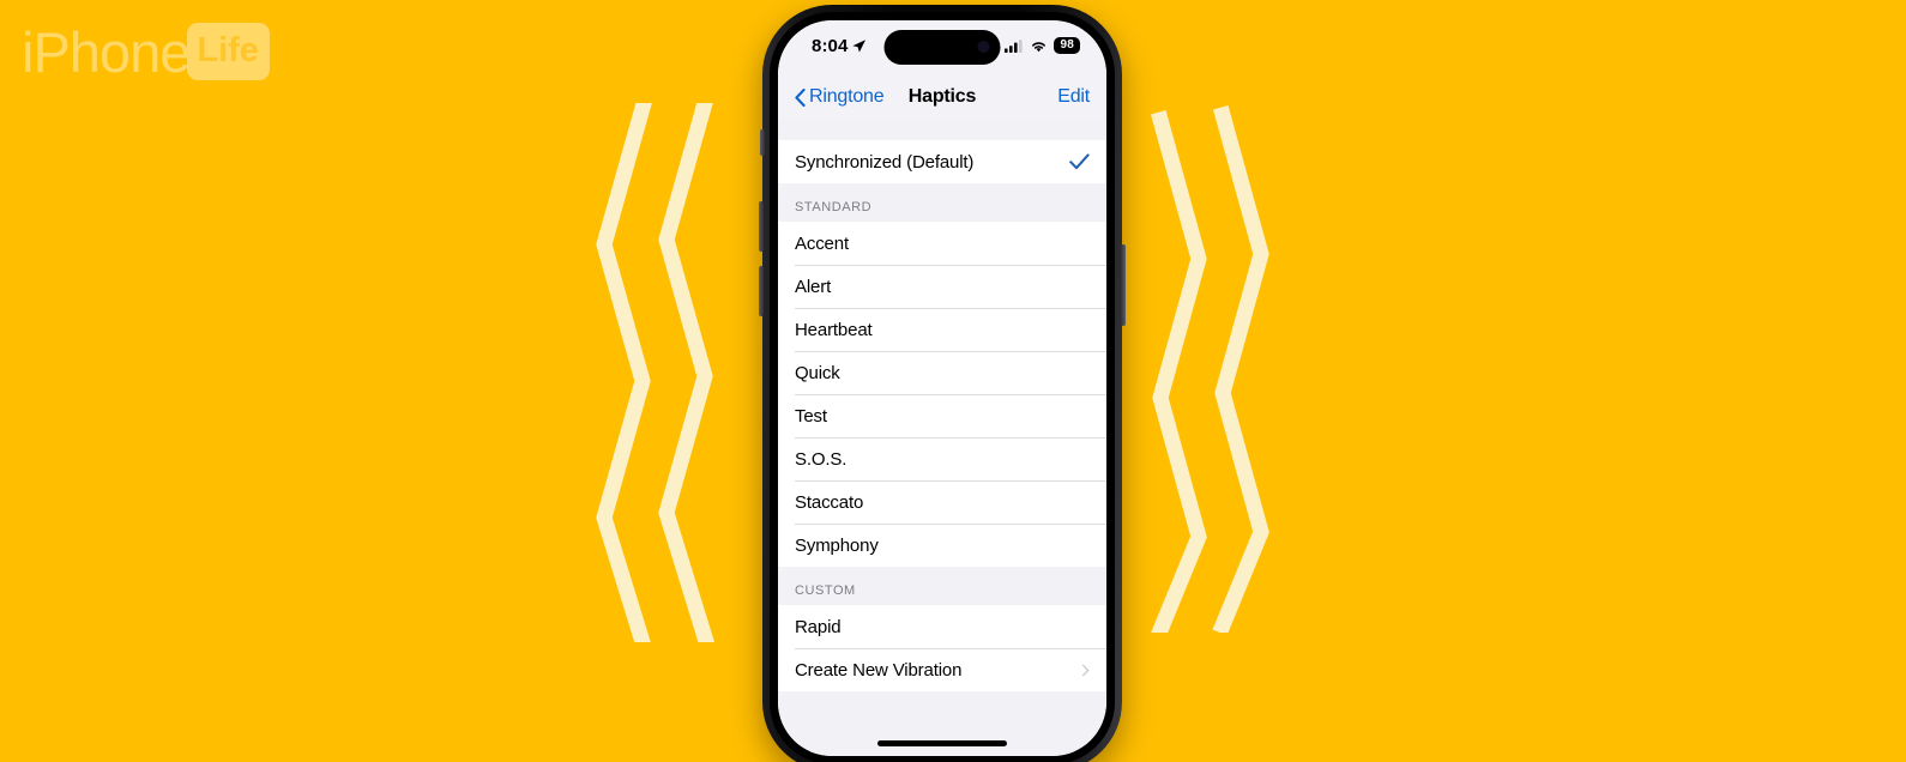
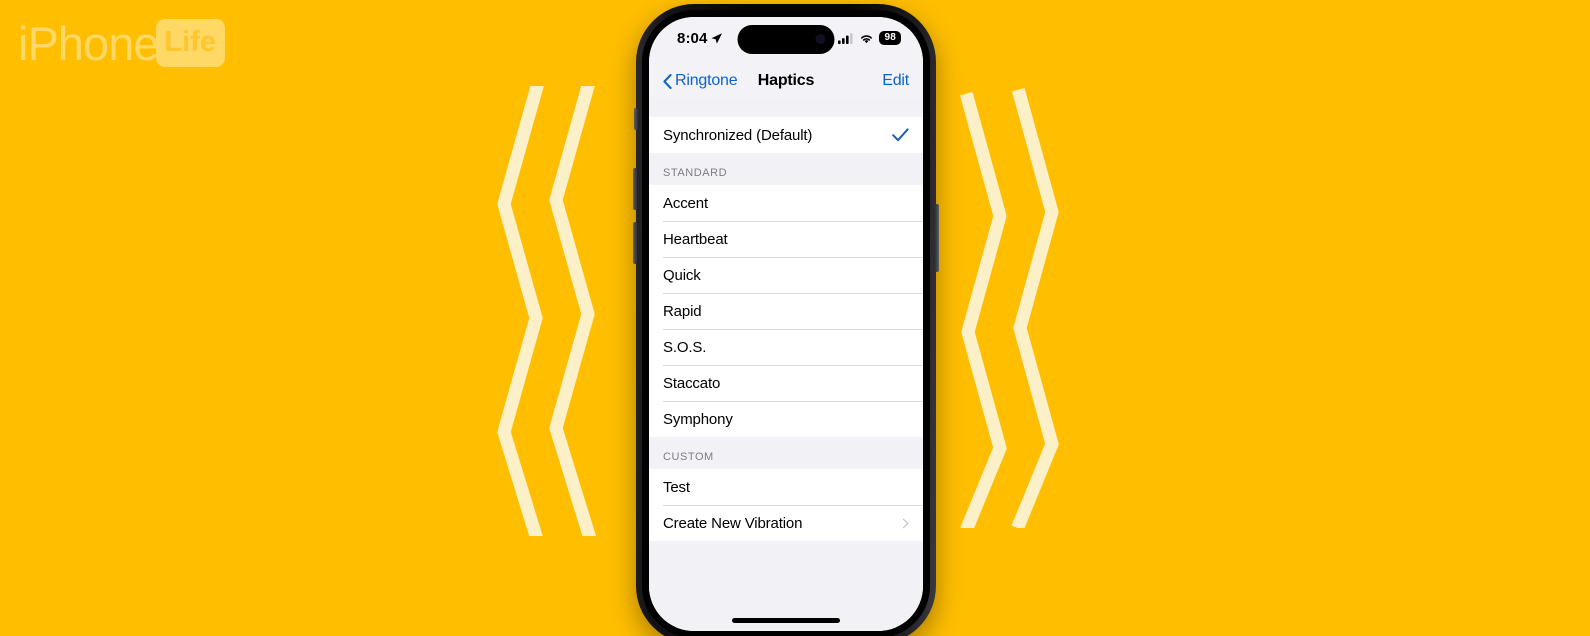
  iPhone
  Life
  8:04
  98
  Ringtone
  Haptics
  Edit
  Synchronized (Default)
  STANDARD
  Accent
- Alert
  Heartbeat
  Quick
- Test
+ Rapid
  S.O.S.
  Staccato
  Symphony
  CUSTOM
- Rapid
+ Test
  Create New Vibration
